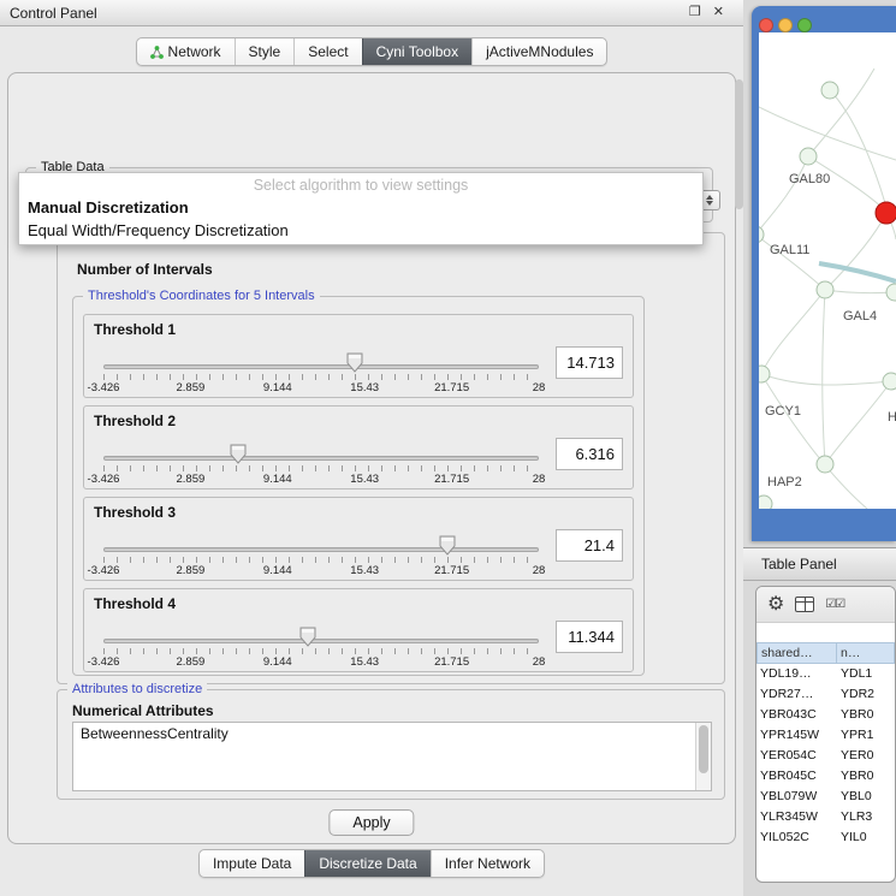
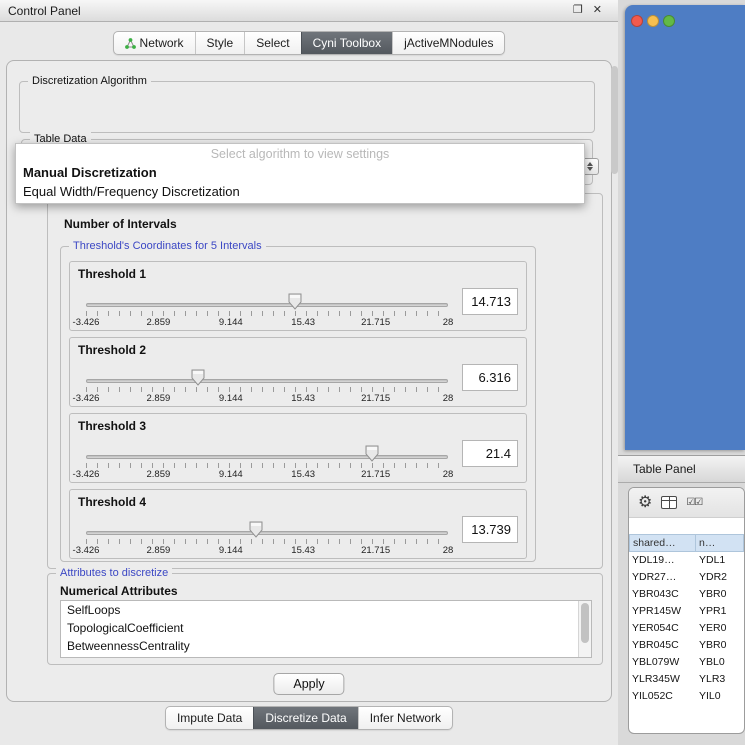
  Control Panel
  ❐
  ✕
  Network
  Style
  Select
  Cyni Toolbox
  jActiveMNodules
+ Discretization Algorithm
  Select algorithm to view settings
  Manual Discretization
  Equal Width/Frequency Discretization
  Table Data
  Number of Intervals
  Threshold's Coordinates for 5 Intervals
  Threshold 1
  -3.426
  2.859
  9.144
  15.43
  21.715
  28
  14.713
  Threshold 2
  -3.426
  2.859
  9.144
  15.43
  21.715
  28
  6.316
  Threshold 3
  -3.426
  2.859
  9.144
  15.43
  21.715
  28
  21.4
  Threshold 4
  -3.426
  2.859
  9.144
  15.43
  21.715
  28
- 11.344
+ 13.739
  Attributes to discretize
  Numerical Attributes
+ SelfLoops
+ TopologicalCoefficient
  BetweennessCentrality
  Apply
  Impute Data
  Discretize Data
  Infer Network
- GAL80
- GAL11
- GAL4
- GCY1
- HAP2
- H
  Table Panel
  ⚙
  ☑☑
  shared…
  n…
  YDL19…
  YDL1
  YDR27…
  YDR2
  YBR043C
  YBR0
  YPR145W
  YPR1
  YER054C
  YER0
  YBR045C
  YBR0
  YBL079W
  YBL0
  YLR345W
  YLR3
  YIL052C
  YIL0
